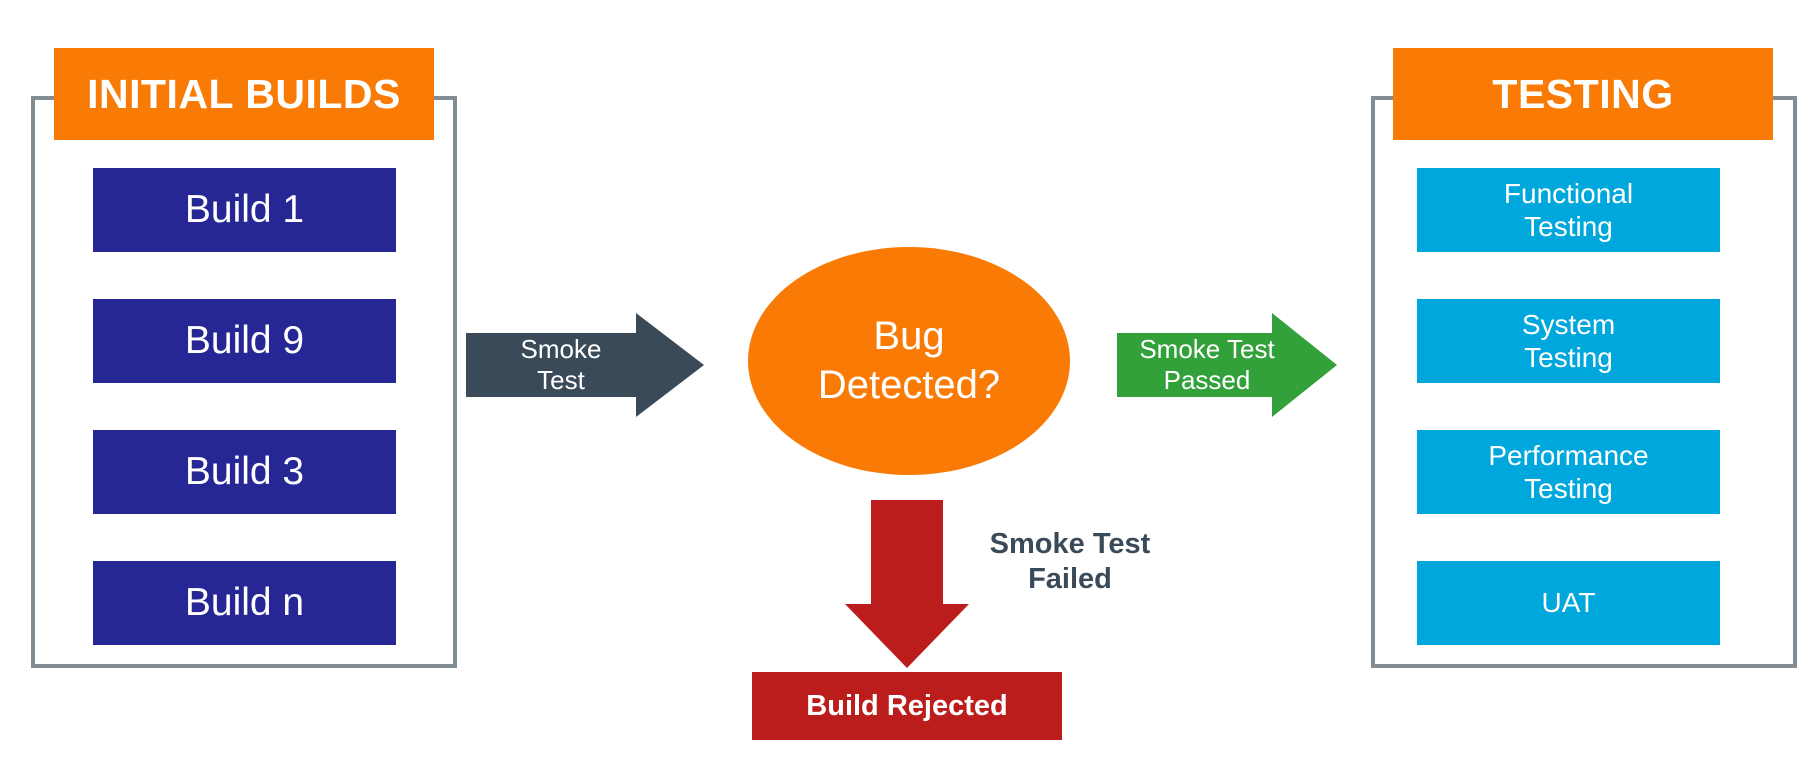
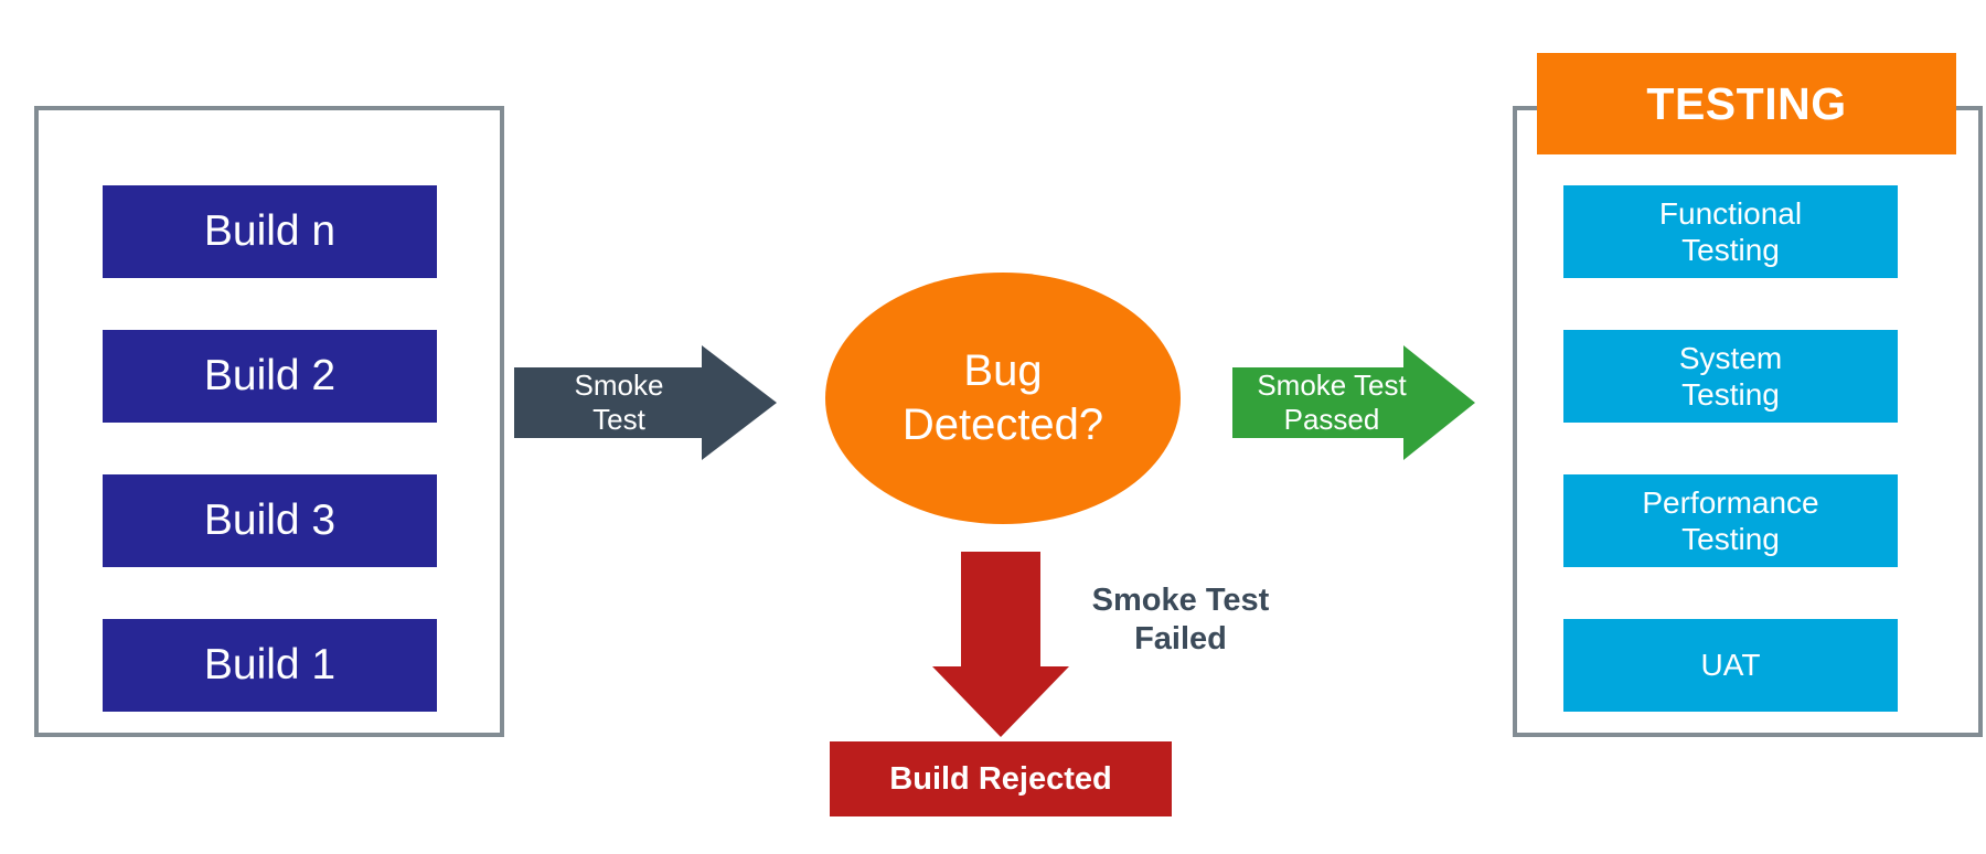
- INITIAL BUILDS
- Build 1
+ Build n
- Build 9
+ Build 2
  Build 3
- Build n
+ Build 1
  Smoke
  Test
  Bug
  Detected?
  Smoke Test
  Passed
  Smoke Test
  Failed
  Build Rejected
  TESTING
  Functional
  Testing
  System
  Testing
  Performance
  Testing
  UAT
